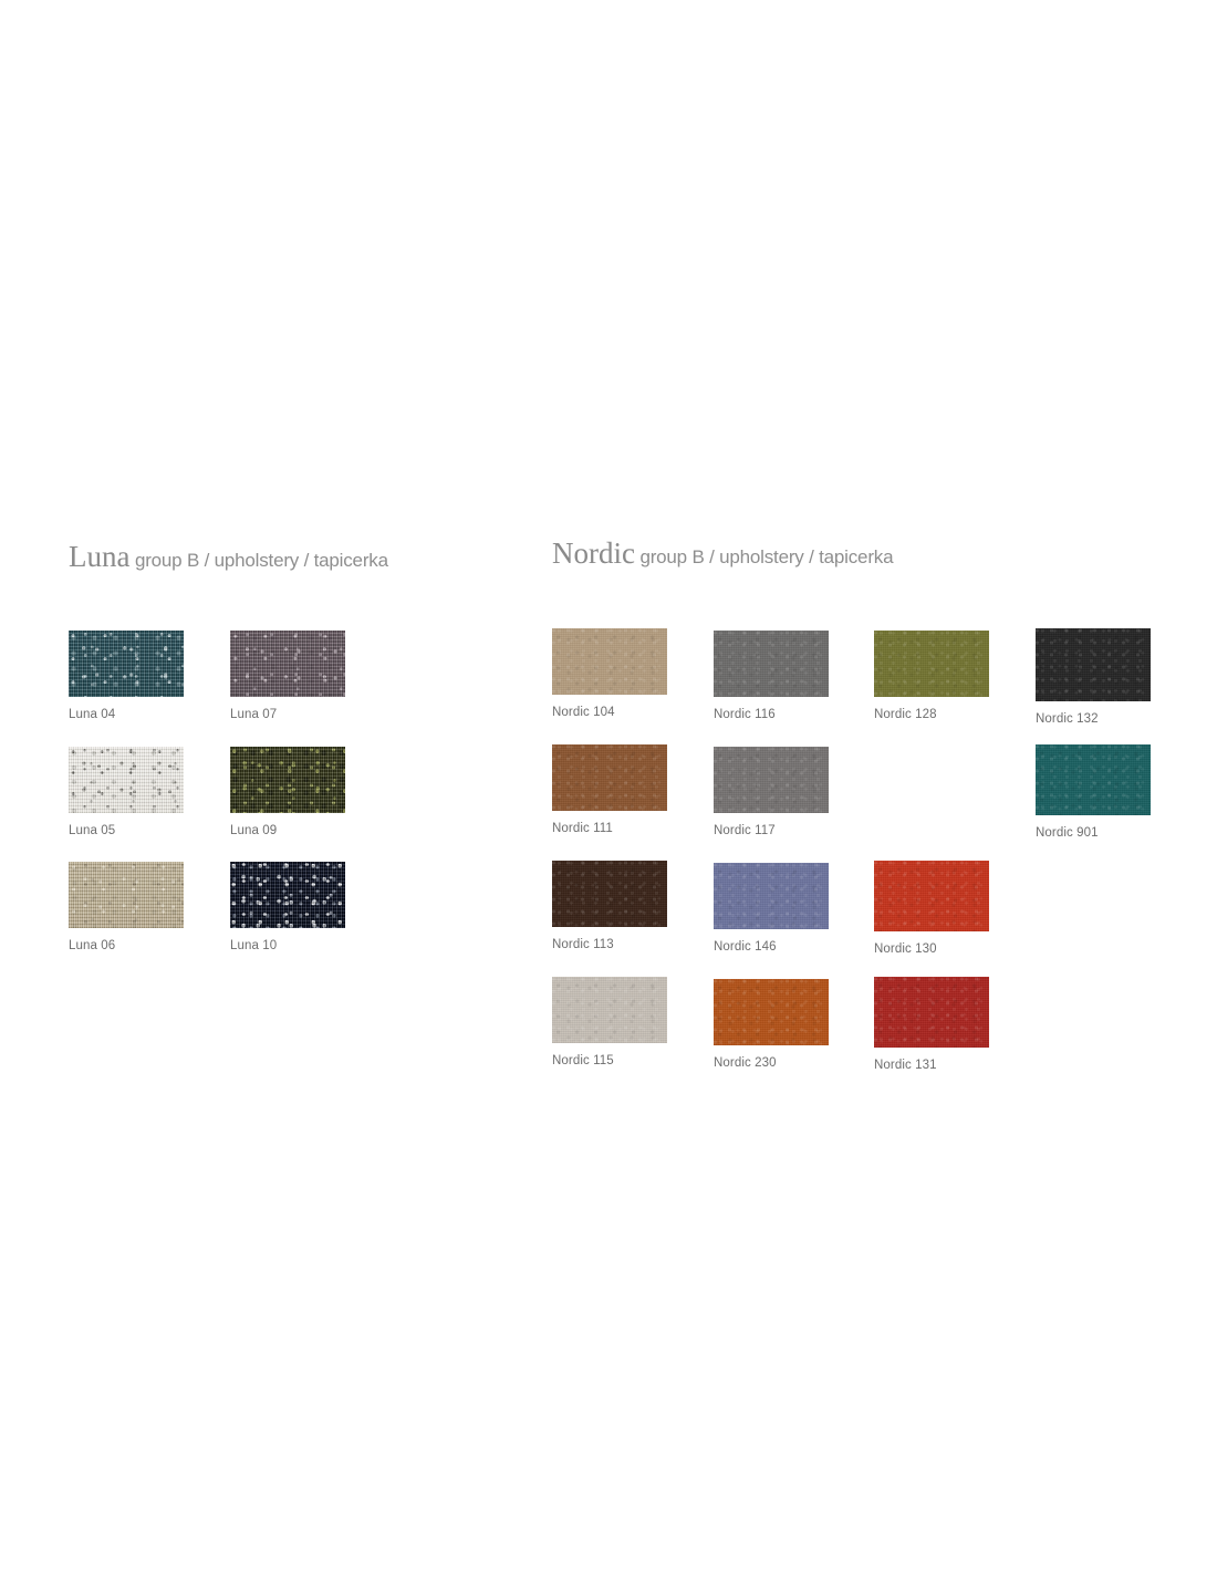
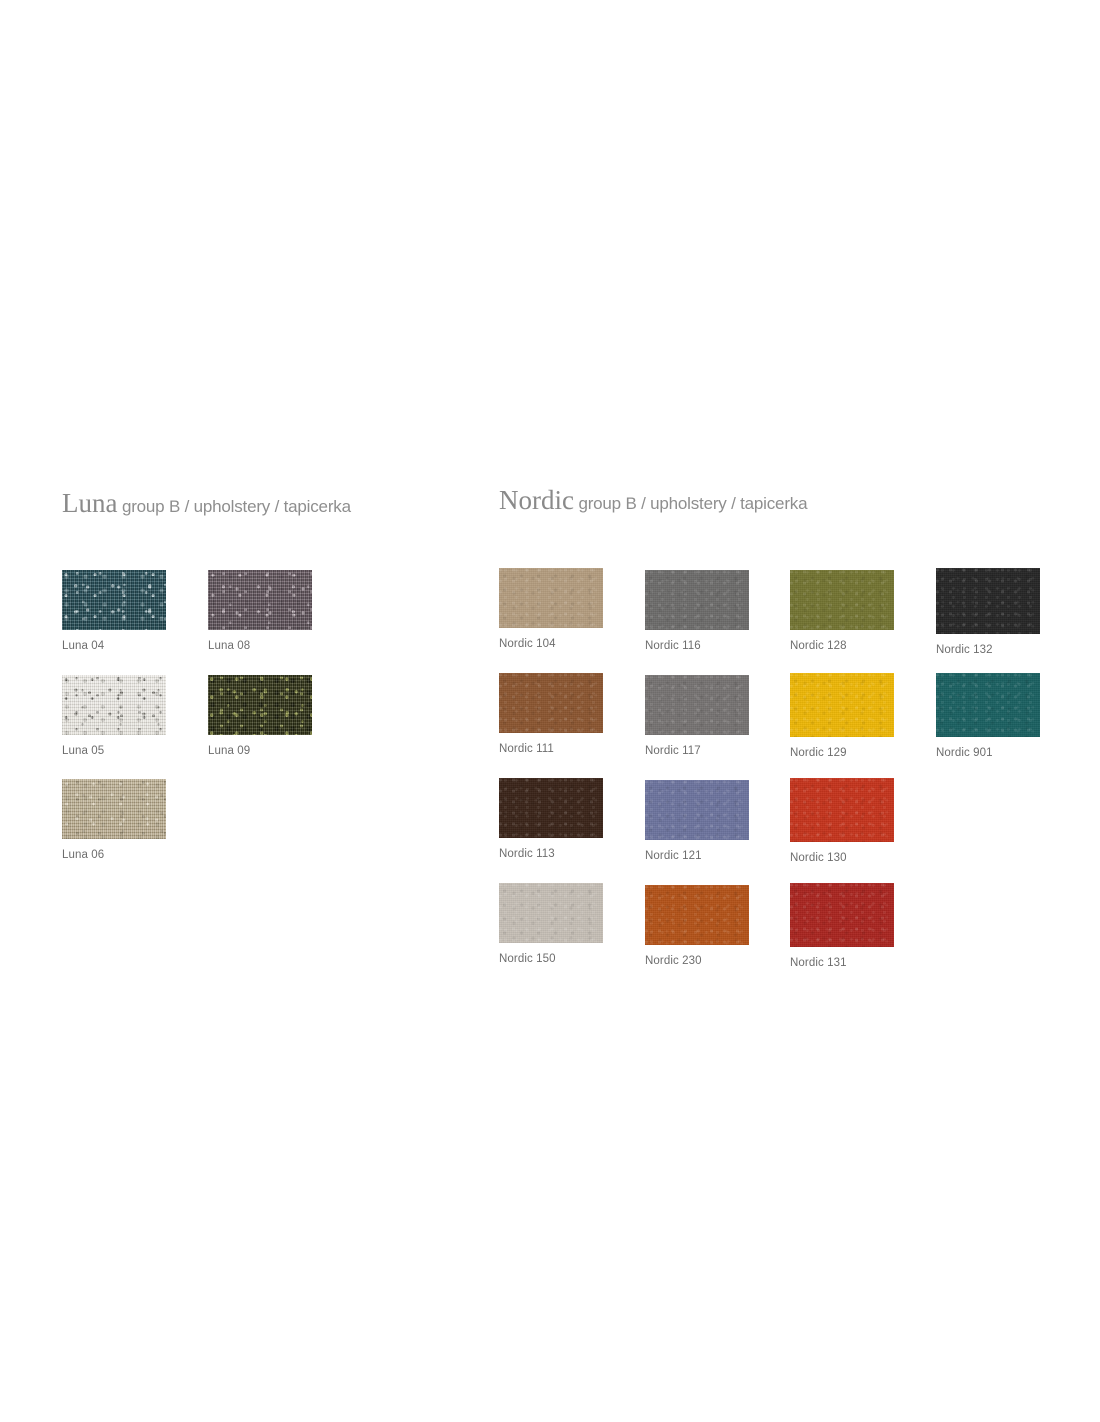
  Luna group B / upholstery / tapicerka
  Luna 04
- Luna 07
+ Luna 08
  Luna 05
  Luna 09
  Luna 06
- Luna 10
  Nordic group B / upholstery / tapicerka
  Nordic 104
  Nordic 116
  Nordic 128
  Nordic 132
  Nordic 111
  Nordic 117
+ Nordic 129
  Nordic 901
  Nordic 113
- Nordic 146
+ Nordic 121
  Nordic 130
- Nordic 115
+ Nordic 150
  Nordic 230
  Nordic 131
